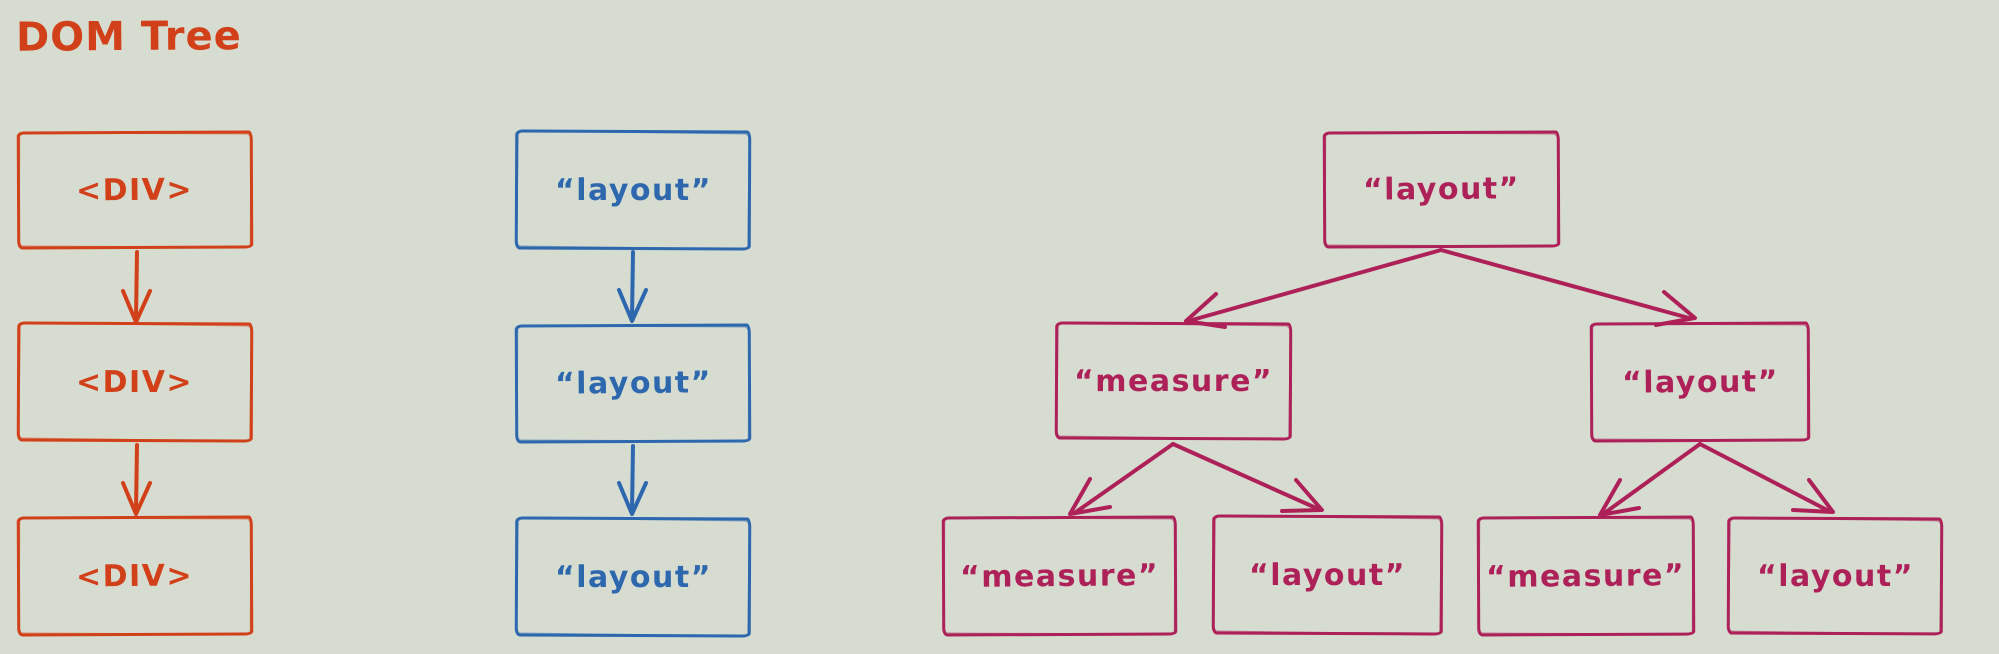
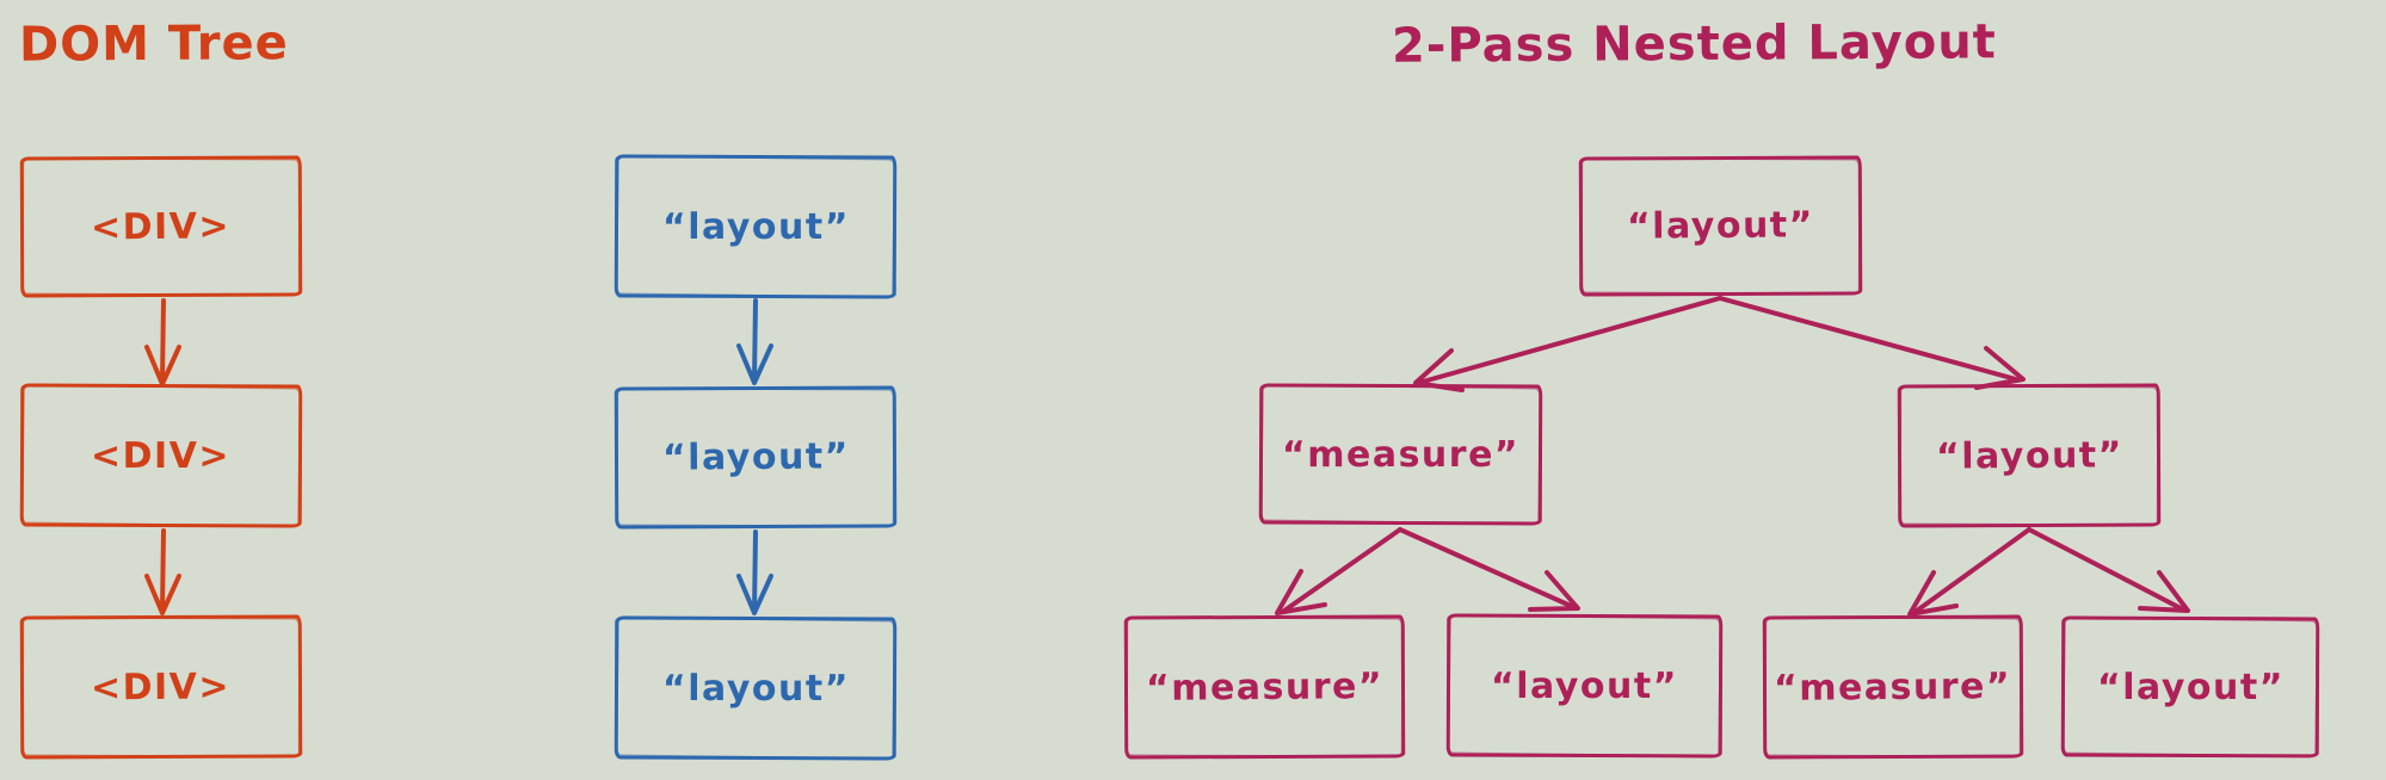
  DOM Tree
  <DIV>
  <DIV>
  <DIV>
  “layout”
  “layout”
  “layout”
+ 2-Pass Nested Layout
  “layout”
  “measure”
  “layout”
  “measure”
  “layout”
  “measure”
  “layout”
